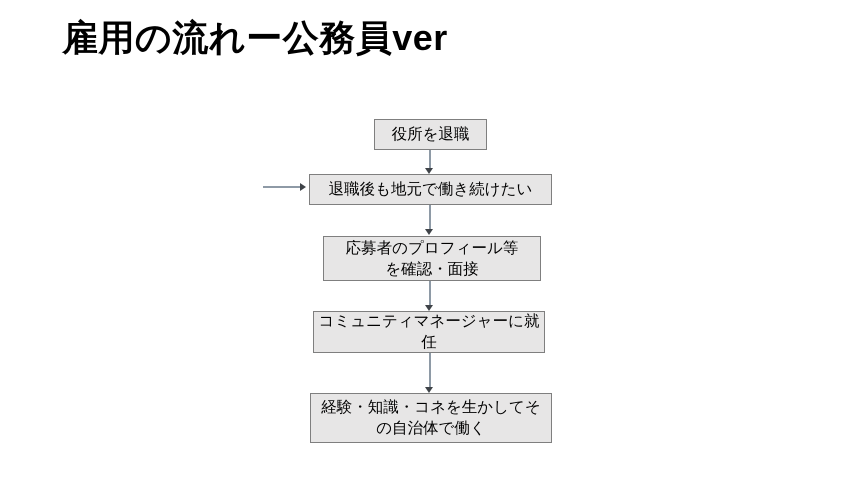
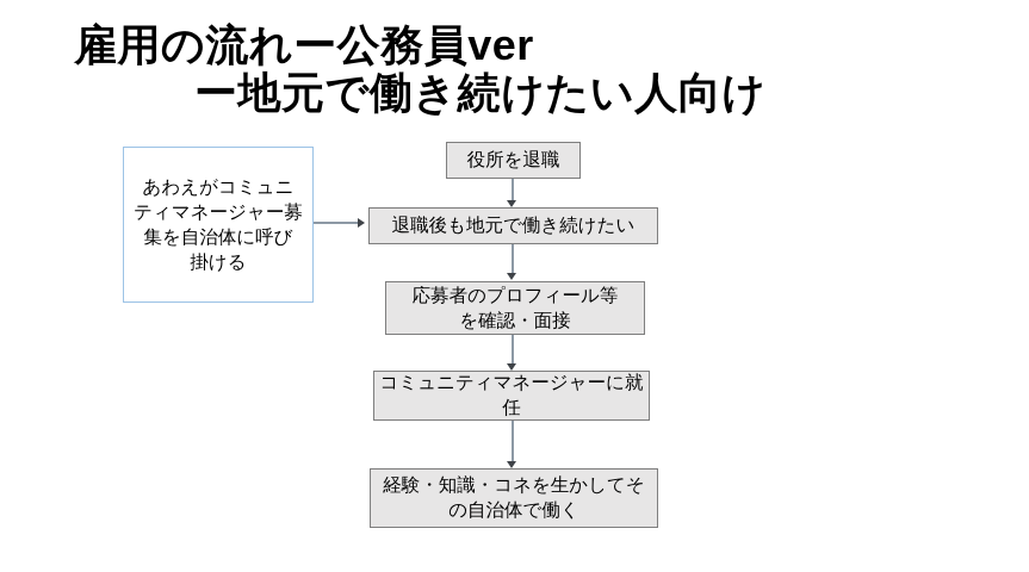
  雇用の流れー公務員ver
+ ー地元で働き続けたい人向け
+ あわえがコミュニ
+ ティマネージャー募
+ 集を自治体に呼び
+ 掛ける
  役所を退職
  退職後も地元で働き続けたい
  応募者のプロフィール等
  を確認・面接
  コミュニティマネージャーに就
  任
  経験・知識・コネを生かしてそ
  の自治体で働く
